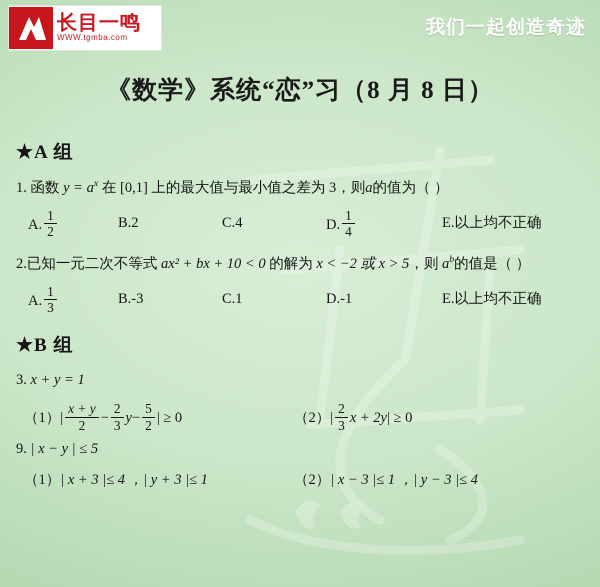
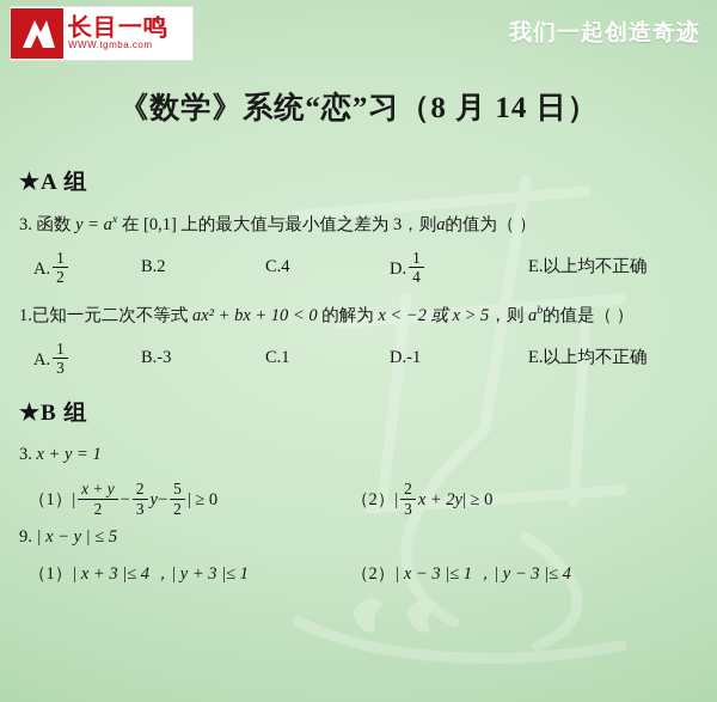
  长目一鸣
  WWW.tgmba.com
  我们一起创造奇迹
- 《数学》系统“恋”习（8 月 8 日）
+ 《数学》系统“恋”习（8 月 14 日）
  ★A 组
- 1. 函数 y = ax 在 [0,1] 上的最大值与最小值之差为 3，则a的值为（ ）
+ 3. 函数 y = ax 在 [0,1] 上的最大值与最小值之差为 3，则a的值为（ ）
  A.
  1
  2
  B.2
  C.4
  D.
  1
  4
  E.以上均不正确
- 2.已知一元二次不等式 ax² + bx + 10 < 0 的解为 x < −2 或 x > 5，则 ab的值是（ ）
+ 1.已知一元二次不等式 ax² + bx + 10 < 0 的解为 x < −2 或 x > 5，则 ab的值是（ ）
  A.
  1
  3
  B.-3
  C.1
  D.-1
  E.以上均不正确
  ★B 组
  3. x + y = 1
  （1）|
  x + y
  2
  −
  2
  3
  y−
  5
  2
  | ≥ 0
  （2）|
  2
  3
  x + 2y| ≥ 0
  9. | x − y | ≤ 5
  （1）| x + 3 |≤ 4 ，| y + 3 |≤ 1
  （2）| x − 3 |≤ 1 ，| y − 3 |≤ 4
